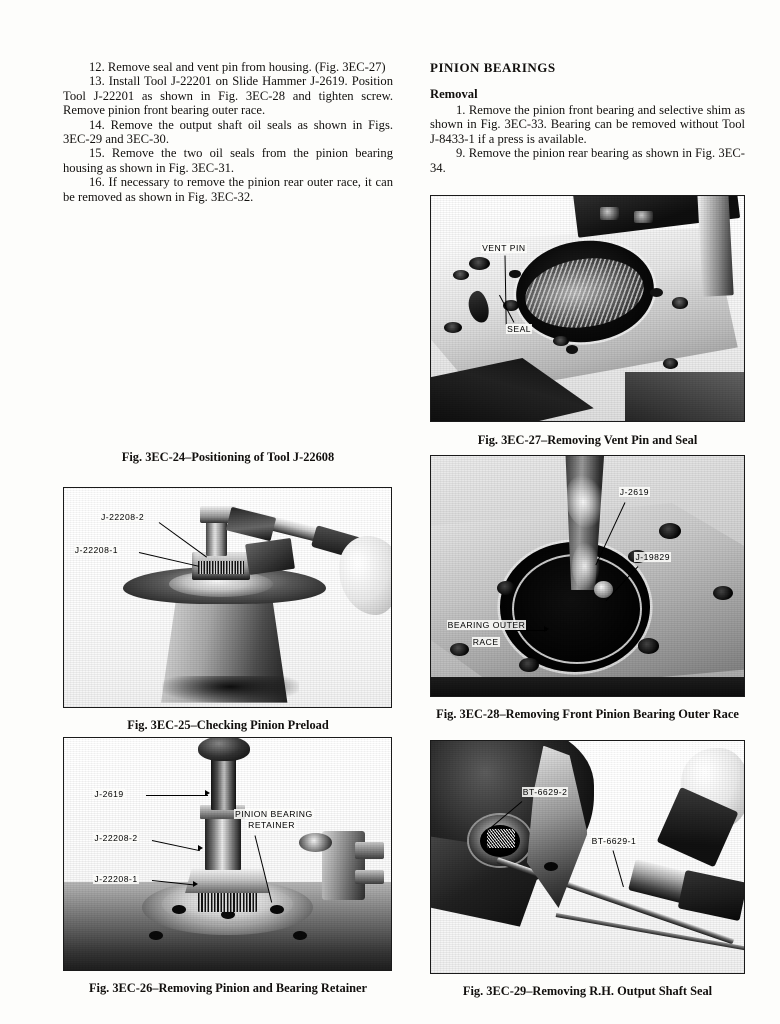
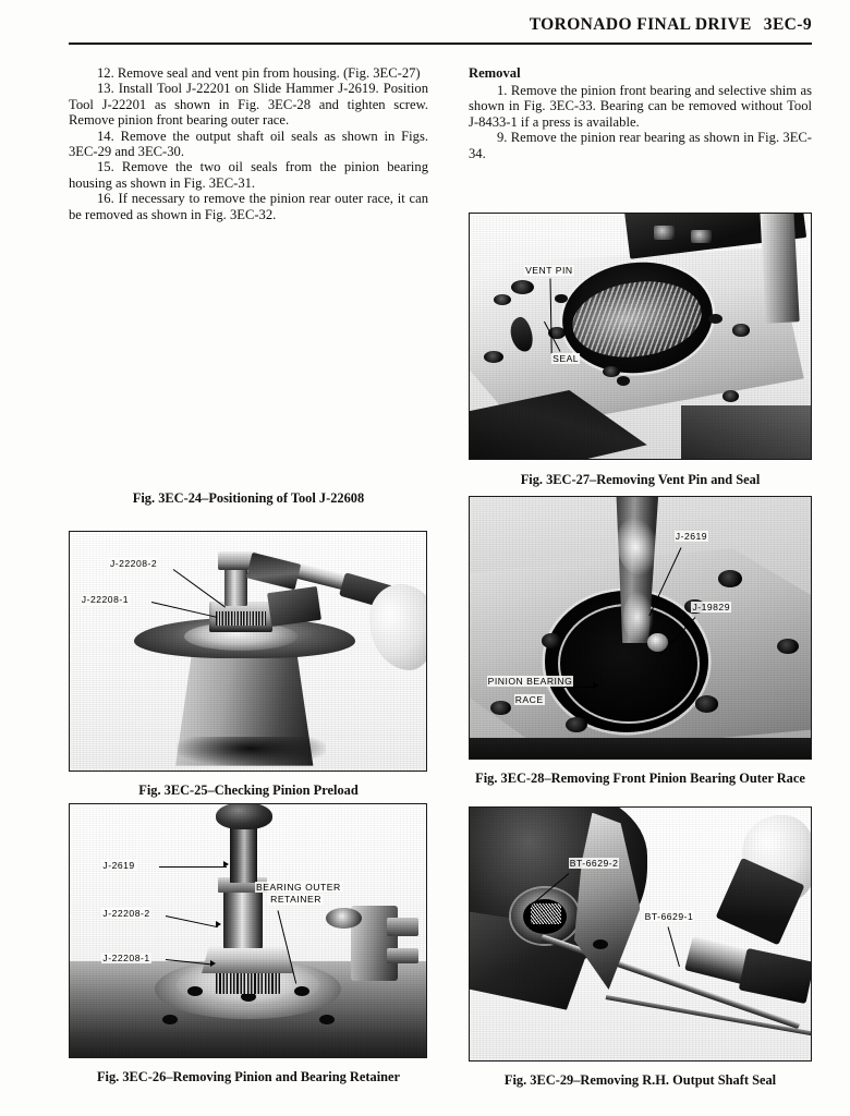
+ TORONADO FINAL DRIVE 3EC-9
  12. Remove seal and vent pin from housing. (Fig. 3EC-27)
  13. Install Tool J-22201 on Slide Hammer J-2619. Position Tool J-22201 as shown in Fig. 3EC-28 and tighten screw. Remove pinion front bearing outer race.
  14. Remove the output shaft oil seals as shown in Figs. 3EC-29 and 3EC-30.
  15. Remove the two oil seals from the pinion bearing housing as shown in Fig. 3EC-31.
  16. If necessary to remove the pinion rear outer race, it can be removed as shown in Fig. 3EC-32.
- PINION BEARINGS
  Removal
  1. Remove the pinion front bearing and selective shim as shown in Fig. 3EC-33. Bearing can be removed without Tool J-8433-1 if a press is available.
  9. Remove the pinion rear bearing as shown in Fig. 3EC-34.
  Fig. 3EC-24–Positioning of Tool J-22608
  J-22208-2
  J-22208-1
  Fig. 3EC-25–Checking Pinion Preload
  J-2619
  J-22208-2
  J-22208-1
- PINION BEARING
+ BEARING OUTER
  RETAINER
  Fig. 3EC-26–Removing Pinion and Bearing Retainer
  VENT PIN
  SEAL
  Fig. 3EC-27–Removing Vent Pin and Seal
  J-2619
  J-19829
- BEARING OUTER
+ PINION BEARING
  RACE
  Fig. 3EC-28–Removing Front Pinion Bearing Outer Race
  BT-6629-2
  BT-6629-1
  Fig. 3EC-29–Removing R.H. Output Shaft Seal
